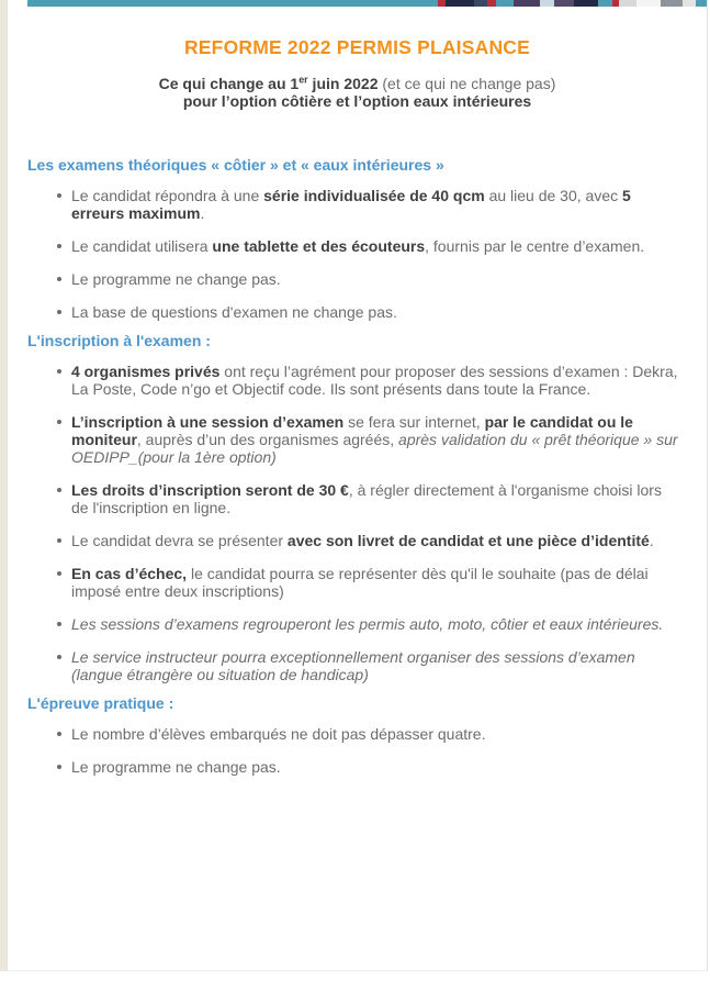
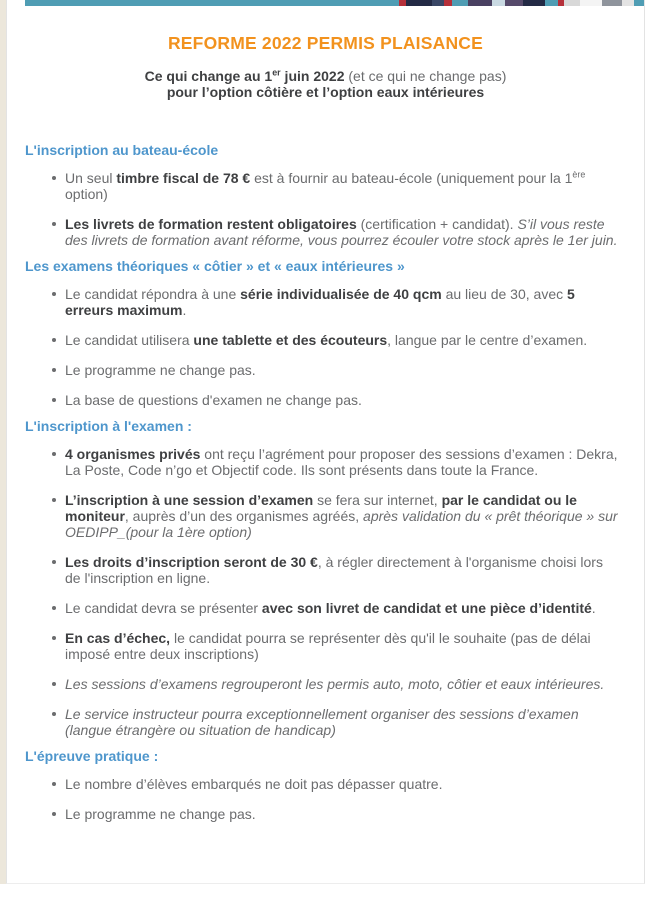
  REFORME 2022 PERMIS PLAISANCE
  Ce qui change au 1er juin 2022 (et ce qui ne change pas)
  pour l’option côtière et l’option eaux intérieures
+ L'inscription au bateau-école
+ Un seul timbre fiscal de 78 € est à fournir au bateau-école (uniquement pour la 1ère option)
+ Les livrets de formation restent obligatoires (certification + candidat). S’il vous reste des livrets de formation avant réforme, vous pourrez écouler votre stock après le 1er juin.
  Les examens théoriques « côtier » et « eaux intérieures »
  Le candidat répondra à une série individualisée de 40 qcm au lieu de 30, avec 5 erreurs maximum.
- Le candidat utilisera une tablette et des écouteurs, fournis par le centre d’examen.
+ Le candidat utilisera une tablette et des écouteurs, langue par le centre d’examen.
  Le programme ne change pas.
  La base de questions d'examen ne change pas.
  L'inscription à l'examen :
  4 organismes privés ont reçu l’agrément pour proposer des sessions d’examen : Dekra, La Poste, Code n’go et Objectif code. Ils sont présents dans toute la France.
  L’inscription à une session d’examen se fera sur internet, par le candidat ou le moniteur, auprès d’un des organismes agréés, après validation du « prêt théorique » sur OEDIPP_(pour la 1ère option)
  Les droits d’inscription seront de 30 €, à régler directement à l'organisme choisi lors de l'inscription en ligne.
  Le candidat devra se présenter avec son livret de candidat et une pièce d’identité.
  En cas d’échec, le candidat pourra se représenter dès qu'il le souhaite (pas de délai imposé entre deux inscriptions)
  Les sessions d’examens regrouperont les permis auto, moto, côtier et eaux intérieures.
  Le service instructeur pourra exceptionnellement organiser des sessions d’examen (langue étrangère ou situation de handicap)
  L'épreuve pratique :
  Le nombre d’élèves embarqués ne doit pas dépasser quatre.
  Le programme ne change pas.
